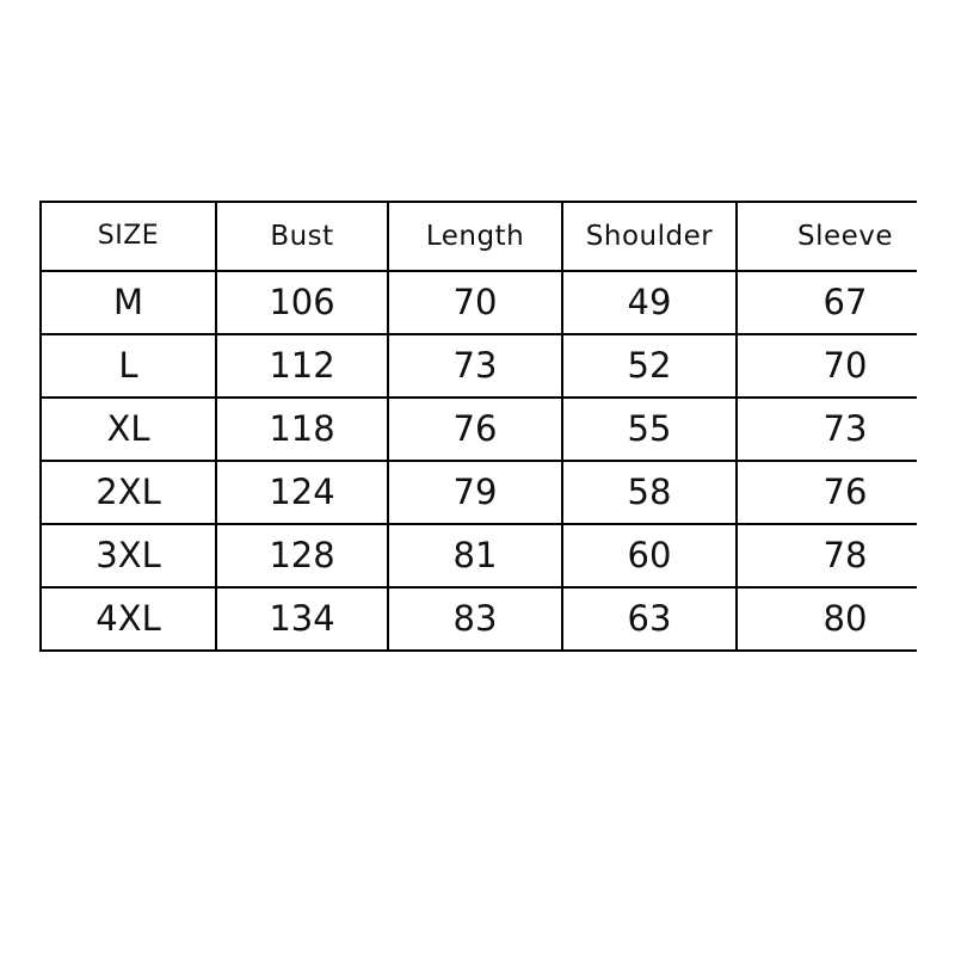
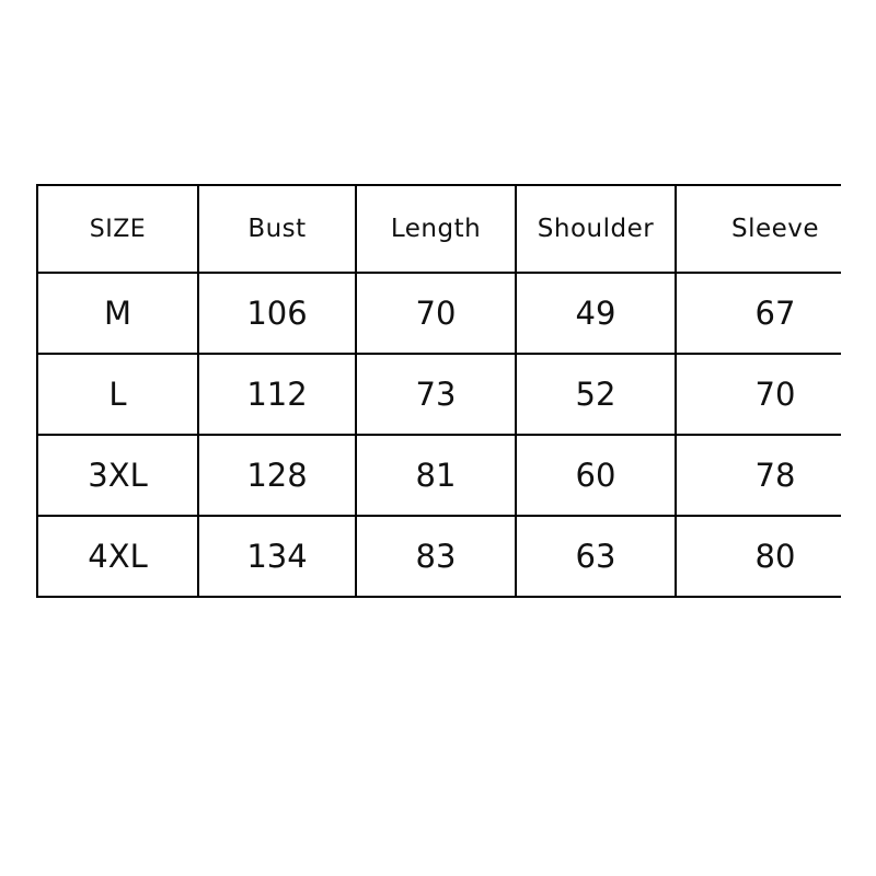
  SIZE	Bust	Length	Shoulder	Sleeve
  M	106	70	49	67
  L	112	73	52	70
- XL	118	76	55	73
- 2XL	124	79	58	76
  3XL	128	81	60	78
  4XL	134	83	63	80
